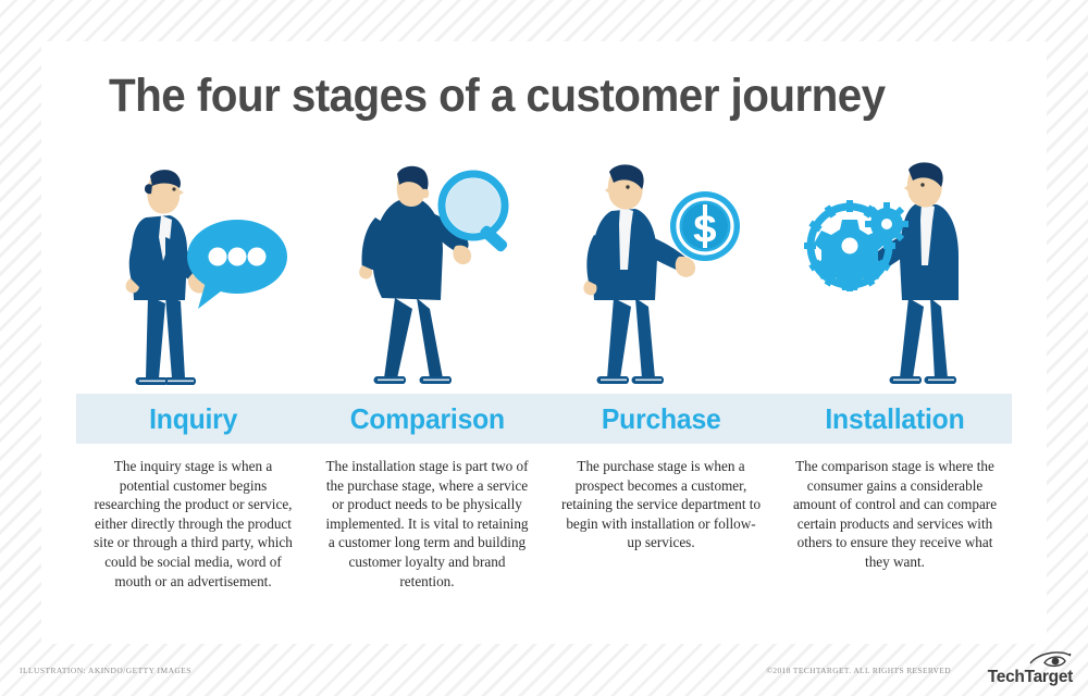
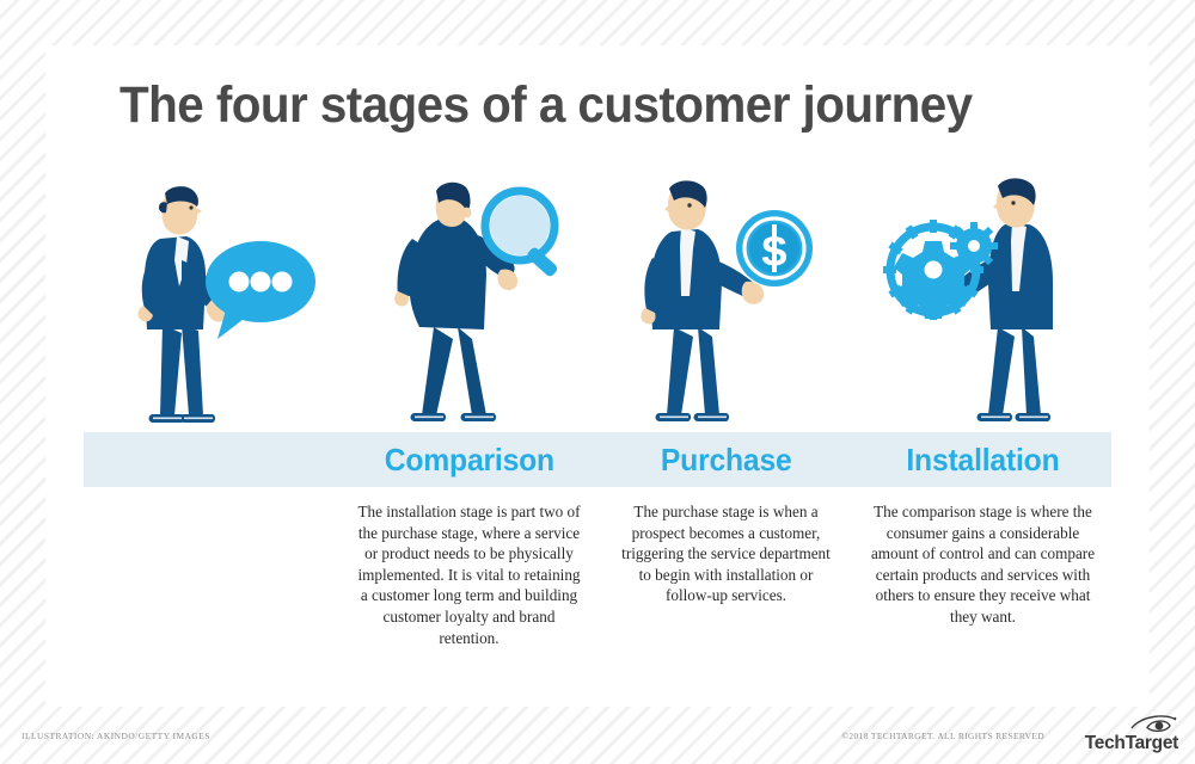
  The four stages of a customer journey
- Inquiry
- The inquiry stage is when a potential customer begins researching the product or service, either directly through the product site or through a third party, which could be social media, word of mouth or an advertisement.
  Comparison
  The installation stage is part two of the purchase stage, where a service or product needs to be physically implemented. It is vital to retaining a customer long term and building customer loyalty and brand retention.
  Purchase
- The purchase stage is when a prospect becomes a customer, retaining the service department to begin with installation or follow-up services.
+ The purchase stage is when a prospect becomes a customer, triggering the service department to begin with installation or follow-up services.
  Installation
  The comparison stage is where the consumer gains a considerable amount of control and can compare certain products and services with others to ensure they receive what they want.
  ILLUSTRATION: AKINDO/GETTY IMAGES
  ©2018 TECHTARGET. ALL RIGHTS RESERVED
  TechTarget
